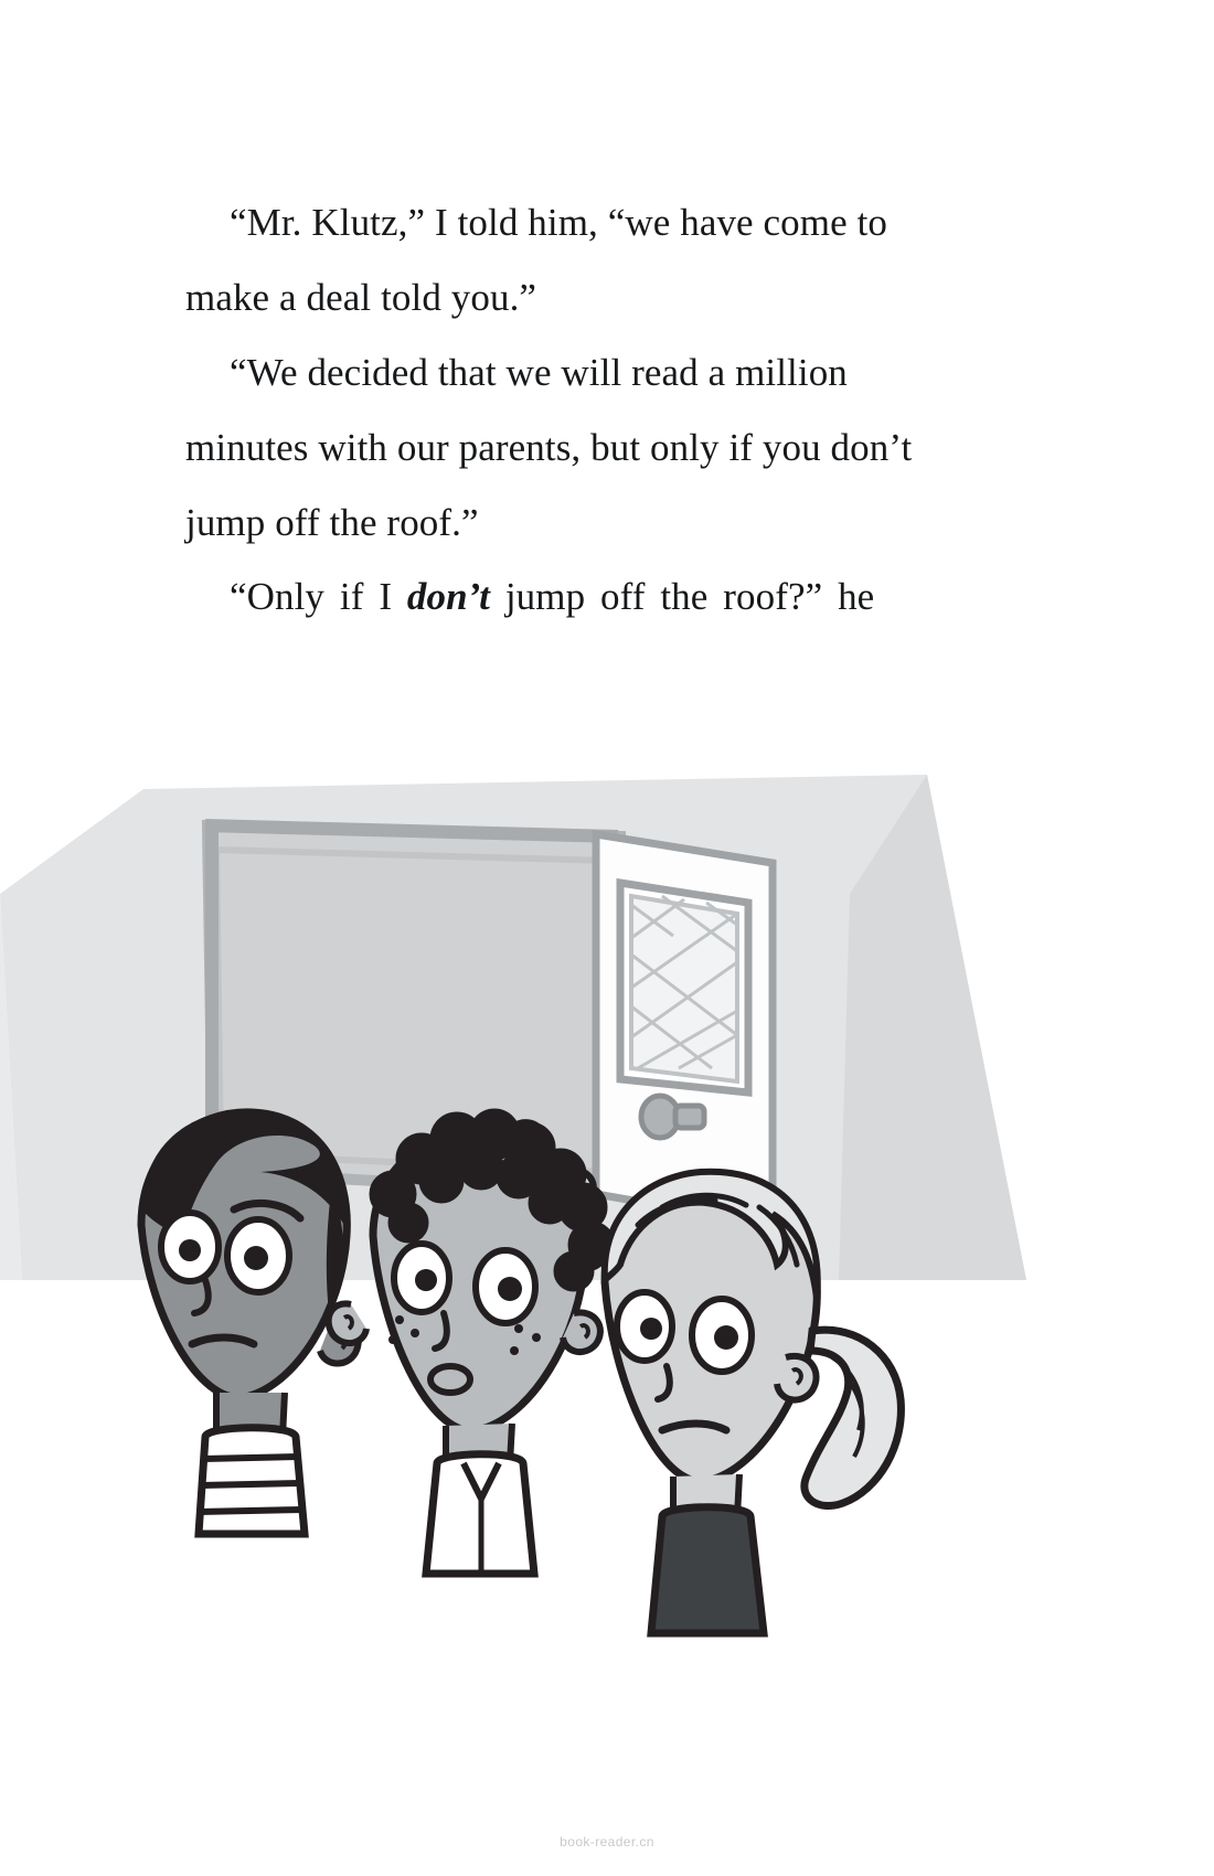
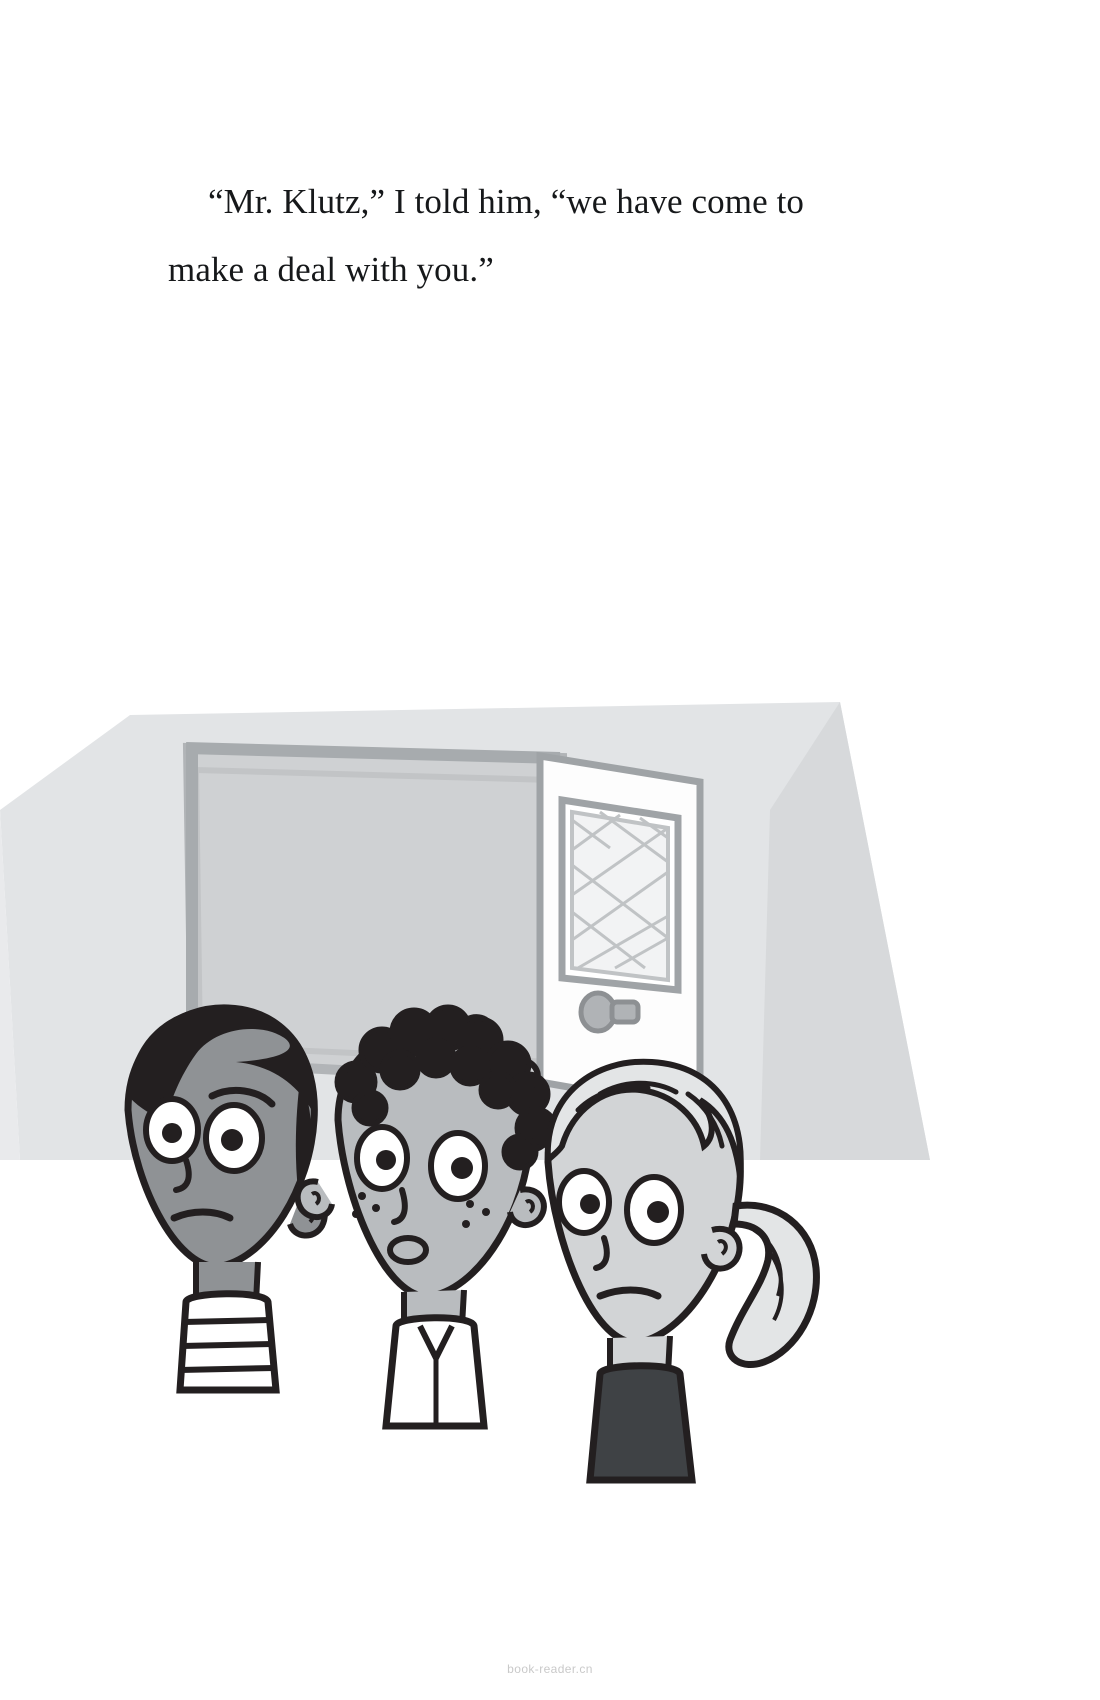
- “Mr. Klutz,” I told him, “we have come to make a deal told you.”
+ “Mr. Klutz,” I told him, “we have come to make a deal with you.”
- “We decided that we will read a million minutes with our parents, but only if you don’t jump off the roof.”
- “Only if I don’t jump off the roof?” he
  book-reader.cn
